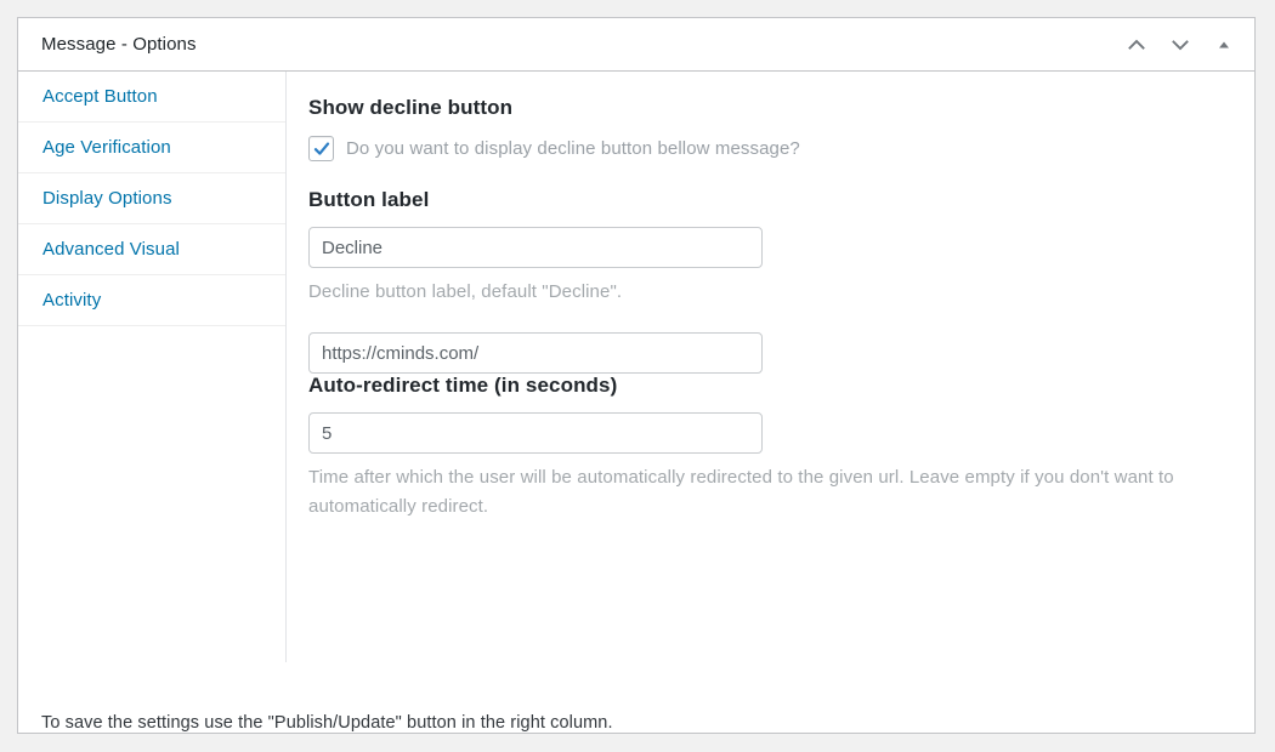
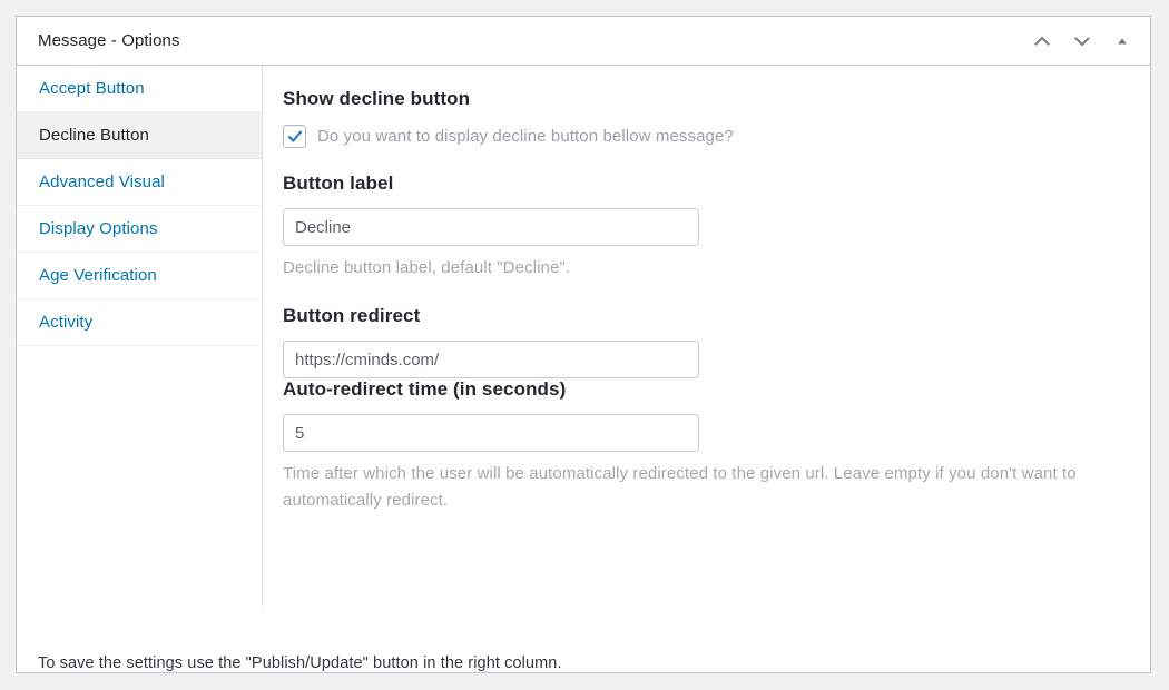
  Message - Options
  Accept Button
+ Decline Button
- Age Verification
+ Advanced Visual
  Display Options
- Advanced Visual
+ Age Verification
  Activity
  Show decline button
  Do you want to display decline button bellow message?
  Button label
  Decline
  Decline button label, default "Decline".
+ Button redirect
  https://cminds.com/
  Auto-redirect time (in seconds)
  5
  Time after which the user will be automatically redirected to the given url. Leave empty if you don't want to automatically redirect.
  To save the settings use the "Publish/Update" button in the right column.
